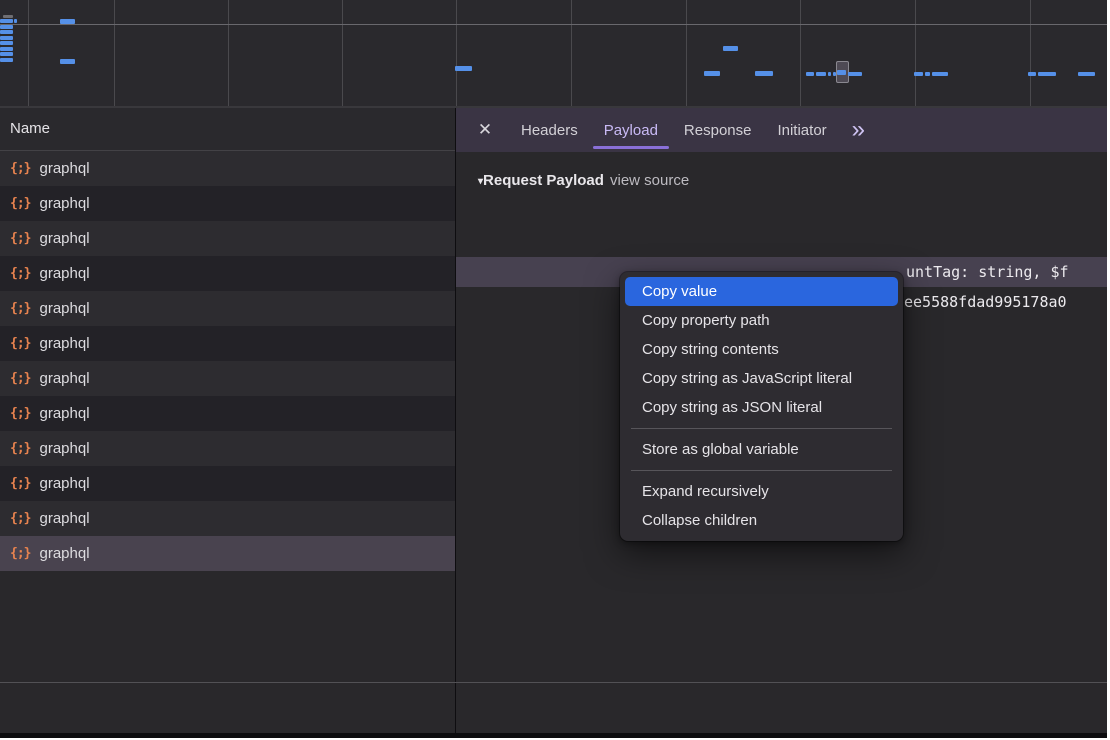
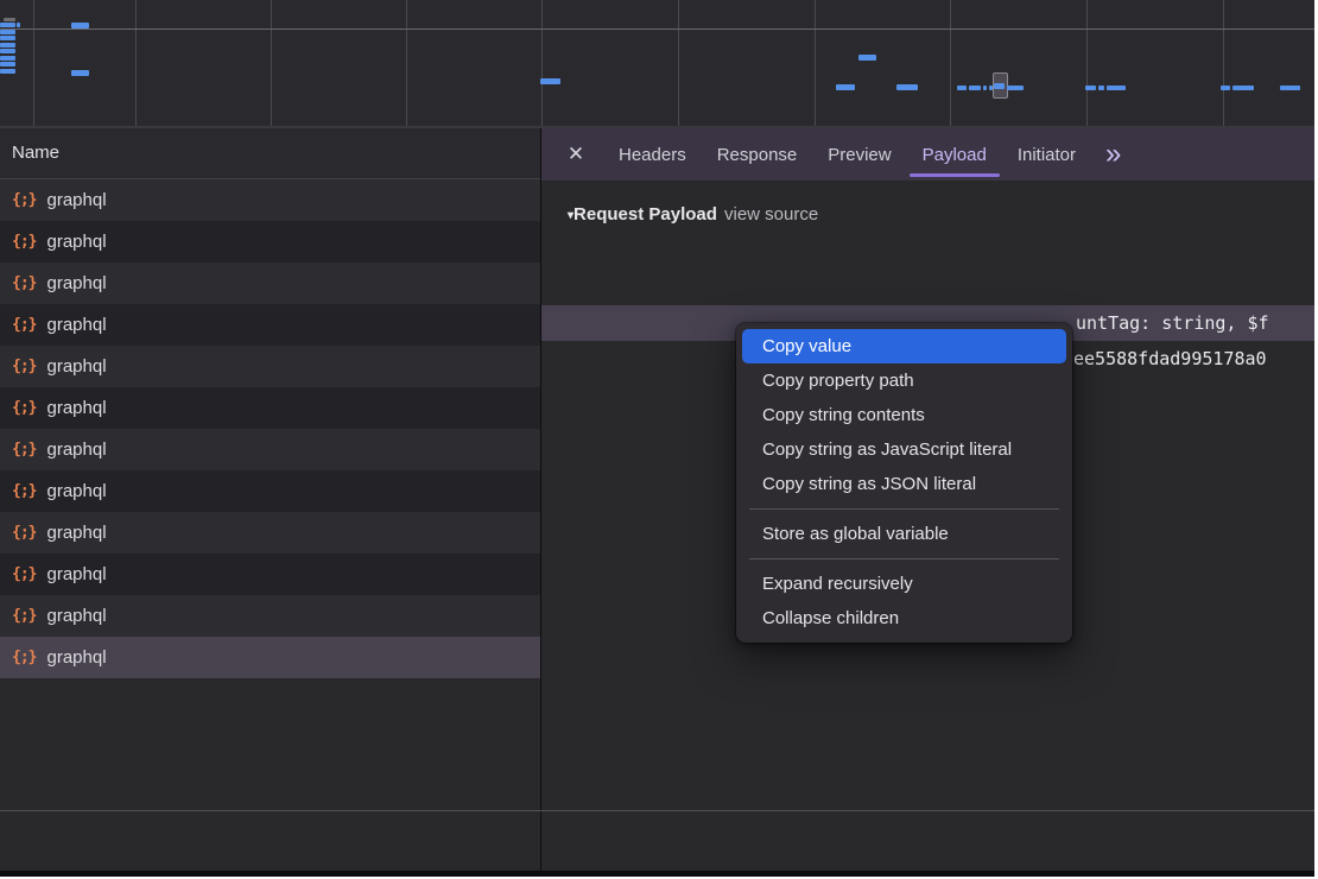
  Name
  {;}
  graphql
  {;}
  graphql
  {;}
  graphql
  {;}
  graphql
  {;}
  graphql
  {;}
  graphql
  {;}
  graphql
  {;}
  graphql
  {;}
  graphql
  {;}
  graphql
  {;}
  graphql
  {;}
  graphql
  ✕
  Headers
- Payload
+ Response
+ Preview
- Response
+ Payload
  Initiator
  »
  ▾Request Payload
  view source
  untTag: string, $f
  ee5588fdad995178a0
  Copy value
  Copy property path
  Copy string contents
  Copy string as JavaScript literal
  Copy string as JSON literal
  Store as global variable
  Expand recursively
  Collapse children
